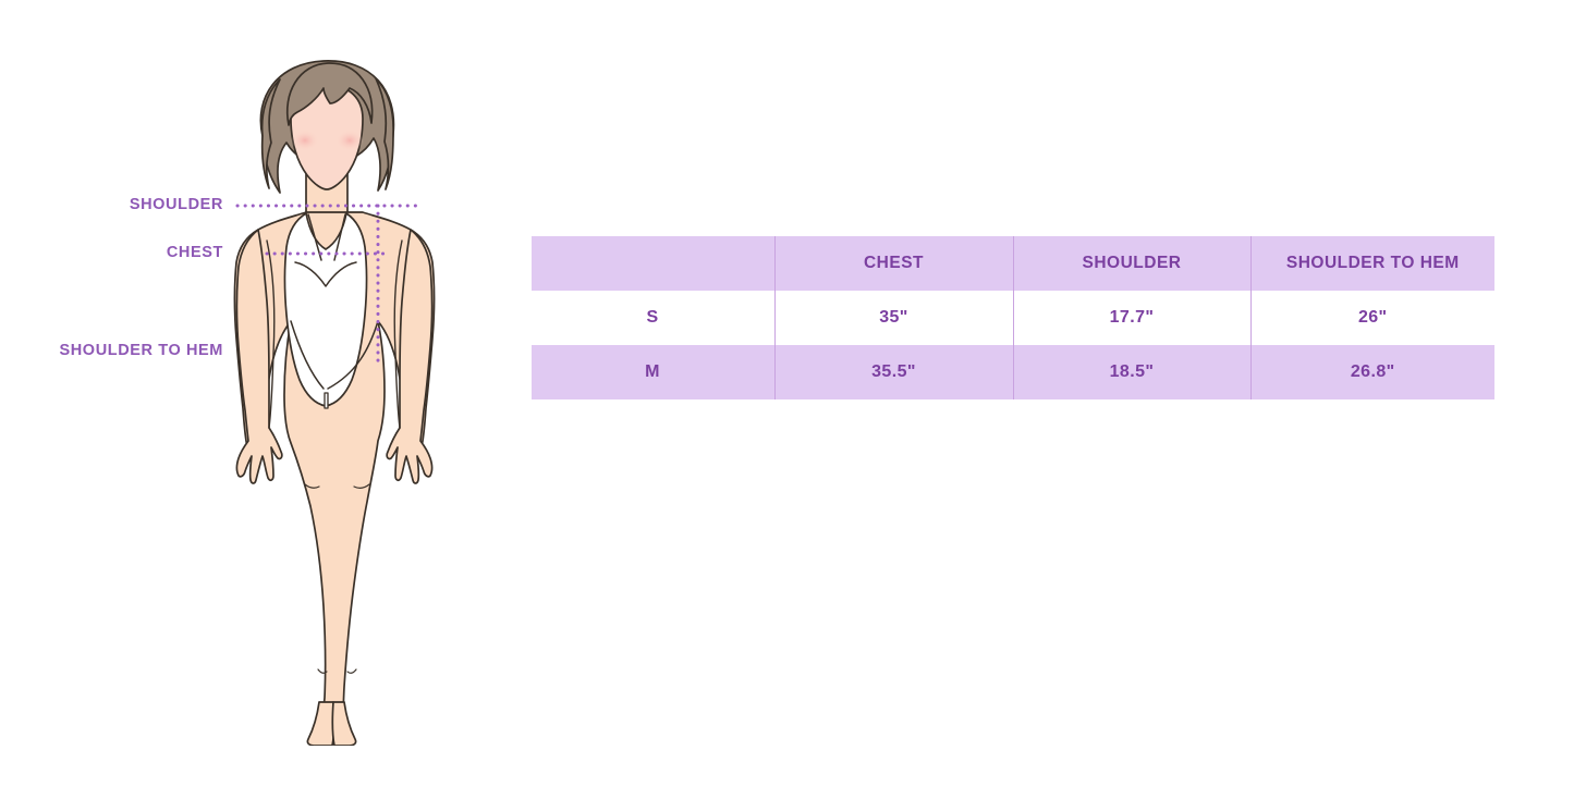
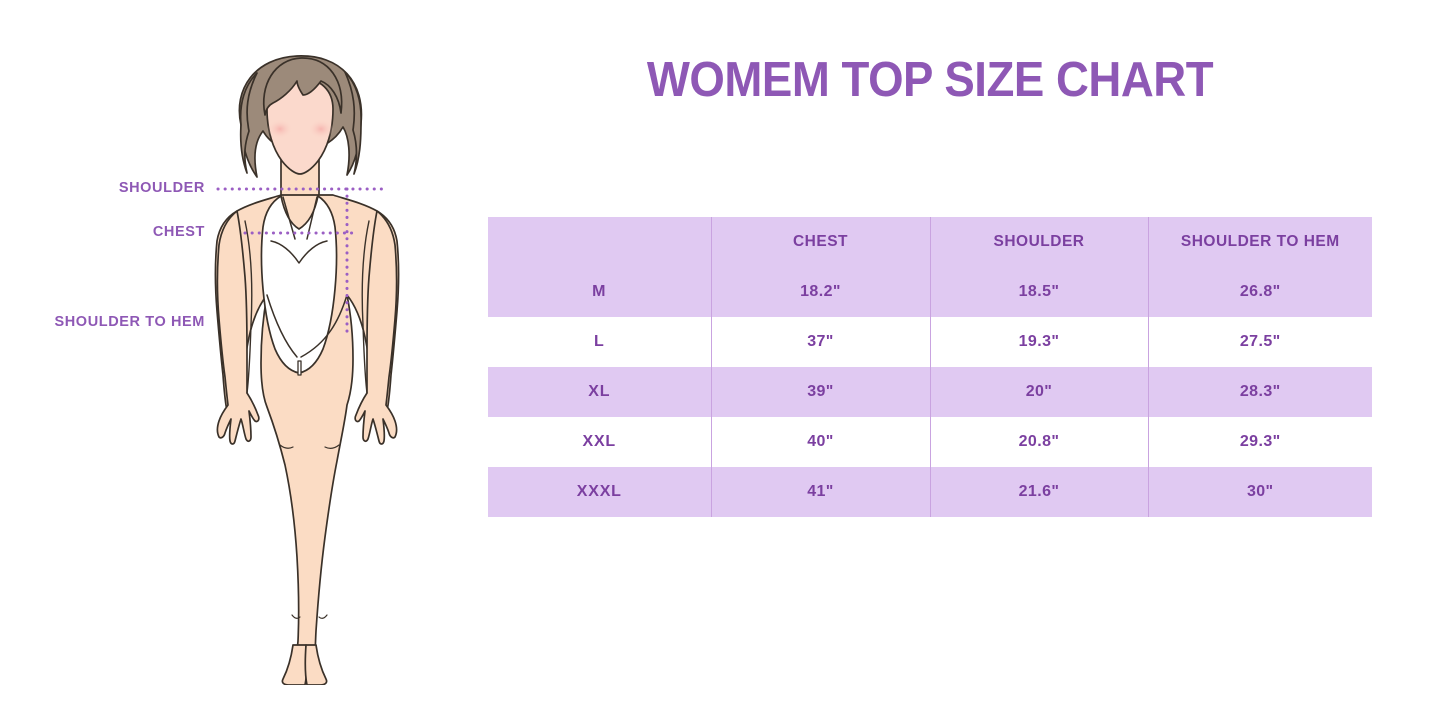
+ WOMEM TOP SIZE CHART
  SHOULDER
  CHEST
  SHOULDER TO HEM
  	CHEST	SHOULDER	SHOULDER TO HEM
- S	35"	17.7"	26"
- M	35.5"	18.5"	26.8"
+ M	18.2"	18.5"	26.8"
+ L	37"	19.3"	27.5"
+ XL	39"	20"	28.3"
+ XXL	40"	20.8"	29.3"
+ XXXL	41"	21.6"	30"
